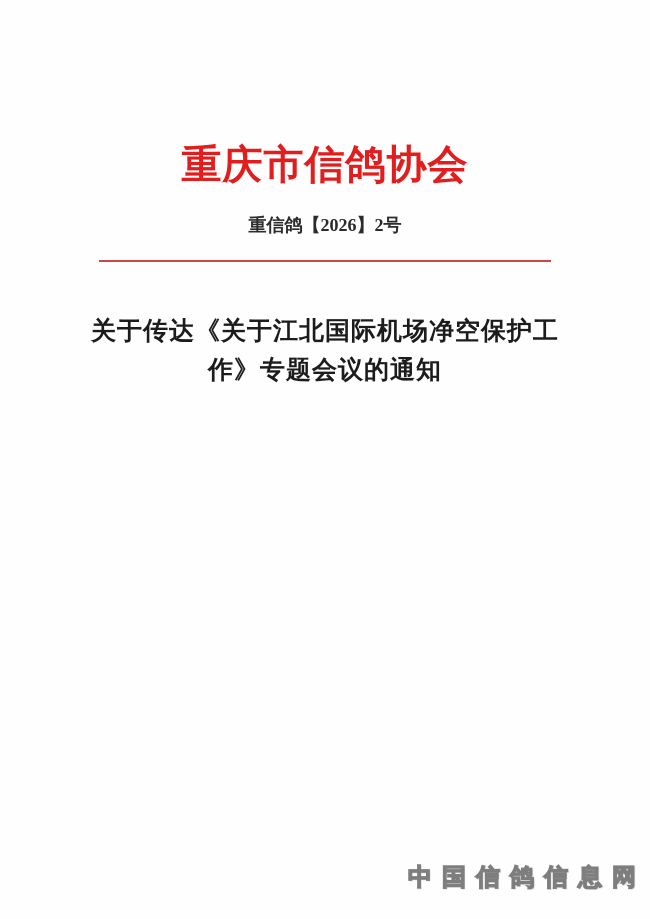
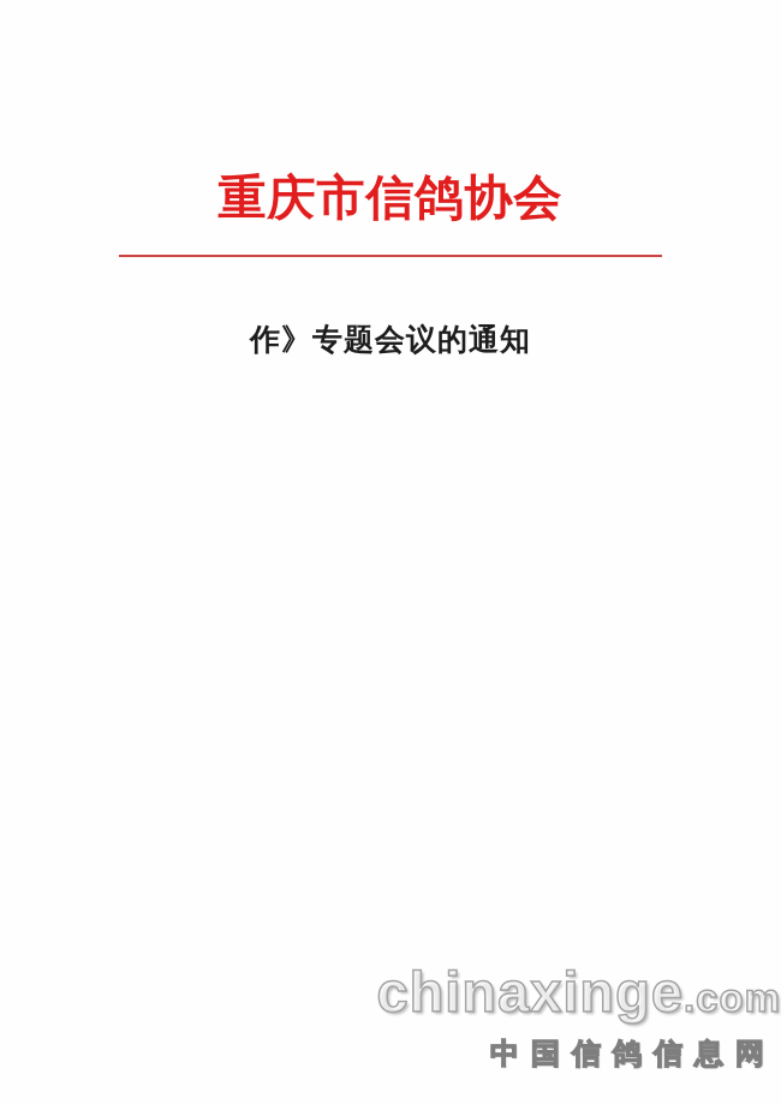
  重庆市信鸽协会
- 重信鸽【2026】2号
- 关于传达《关于江北国际机场净空保护工
  作》专题会议的通知
+ chinaxinge.com
  中国信鸽信息网
